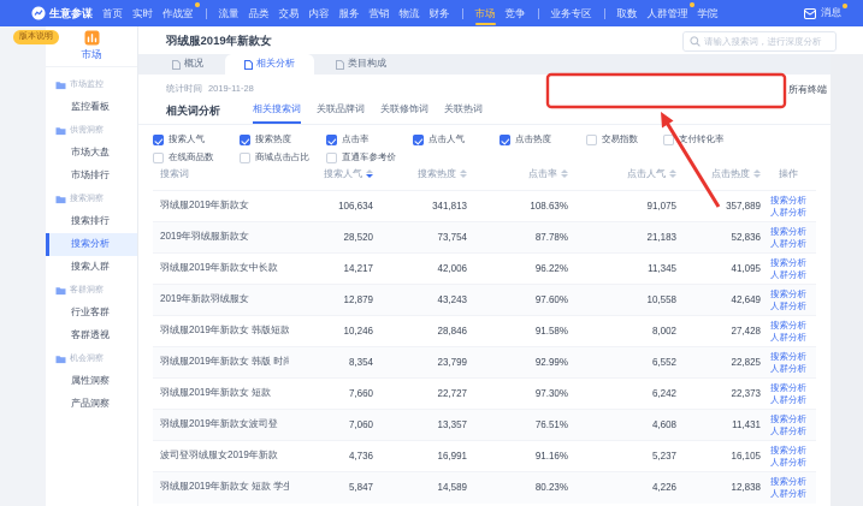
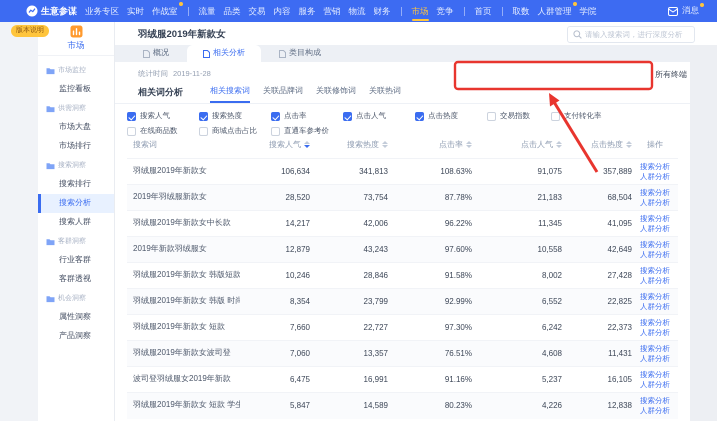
  生意参谋
- 首页
+ 业务专区
  实时
  作战室
  流量
  品类
  交易
  内容
  服务
  营销
  物流
  财务
  市场
  竞争
- 业务专区
+ 首页
  取数
  人群管理
  学院
  消息
  市场
  监控看板
  市场大盘
  市场排行
  搜索排行
  搜索分析
  搜索人群
  行业客群
  客群透视
  属性洞察
  产品洞察
  羽绒服2019年新款女
  请输入搜索词，进行深度分析
  概况
  相关分析
  类目构成
  统计时间
  2019-11-28
  所有终端
  相关词分析
  相关搜索词
  关联品牌词
  关联修饰词
  关联热词
  搜索人气
  搜索热度
  点击率
  点击人气
  点击热度
  交易指数
  支付转化率
  在线商品数
  商城点击占比
  直通车参考价
  搜索词	搜索人气	搜索热度	点击率	点击人气	点击热度	操作
  羽绒服2019年新款女	106,634	341,813	108.63%	91,075	357,889	搜索分析人群分析
- 2019年羽绒服新款女	28,520	73,754	87.78%	21,183	52,836	搜索分析人群分析
+ 2019年羽绒服新款女	28,520	73,754	87.78%	21,183	68,504	搜索分析人群分析
  羽绒服2019年新款女中长款	14,217	42,006	96.22%	11,345	41,095	搜索分析人群分析
  2019年新款羽绒服女	12,879	43,243	97.60%	10,558	42,649	搜索分析人群分析
  羽绒服2019年新款女 韩版短款	10,246	28,846	91.58%	8,002	27,428	搜索分析人群分析
  羽绒服2019年新款女 韩版 时尚	8,354	23,799	92.99%	6,552	22,825	搜索分析人群分析
  羽绒服2019年新款女 短款	7,660	22,727	97.30%	6,242	22,373	搜索分析人群分析
  羽绒服2019年新款女波司登	7,060	13,357	76.51%	4,608	11,431	搜索分析人群分析
- 波司登羽绒服女2019年新款	4,736	16,991	91.16%	5,237	16,105	搜索分析人群分析
+ 波司登羽绒服女2019年新款	6,475	16,991	91.16%	5,237	16,105	搜索分析人群分析
  羽绒服2019年新款女 短款 学生	5,847	14,589	80.23%	4,226	12,838	搜索分析人群分析
